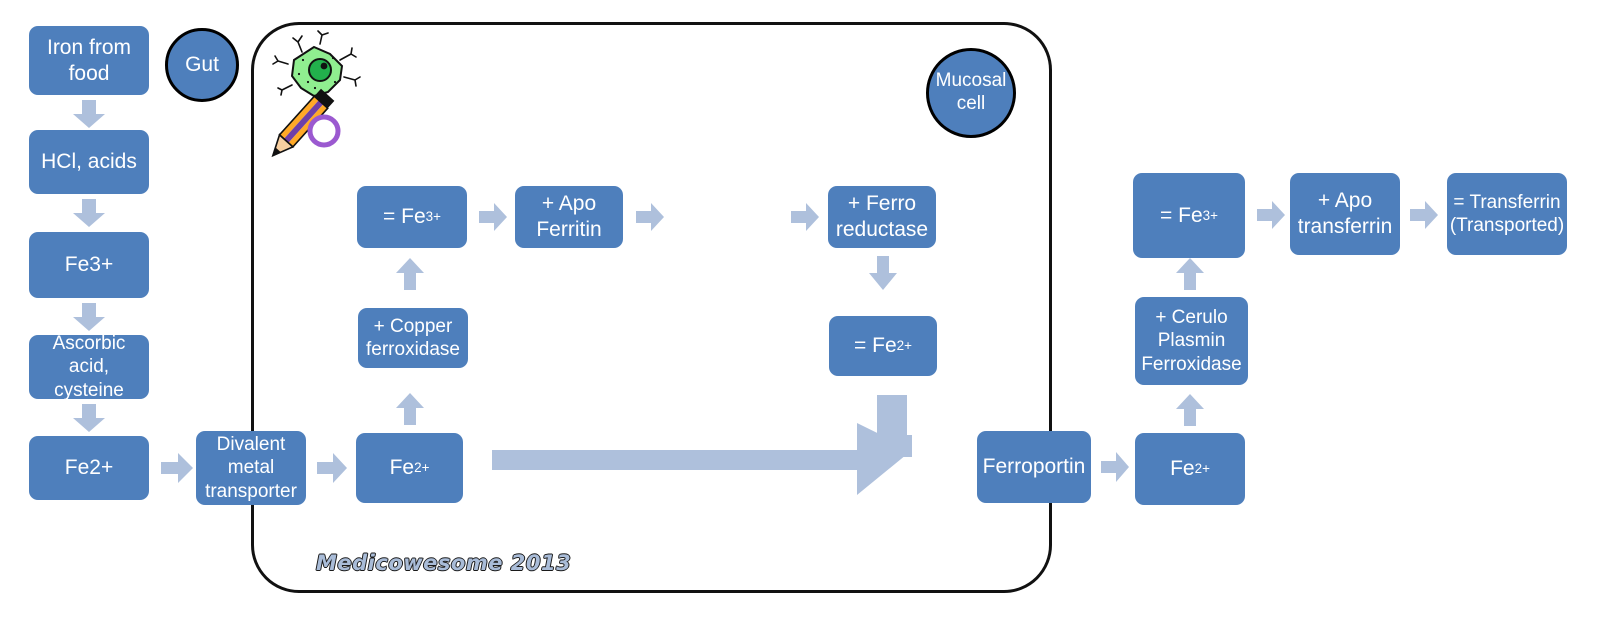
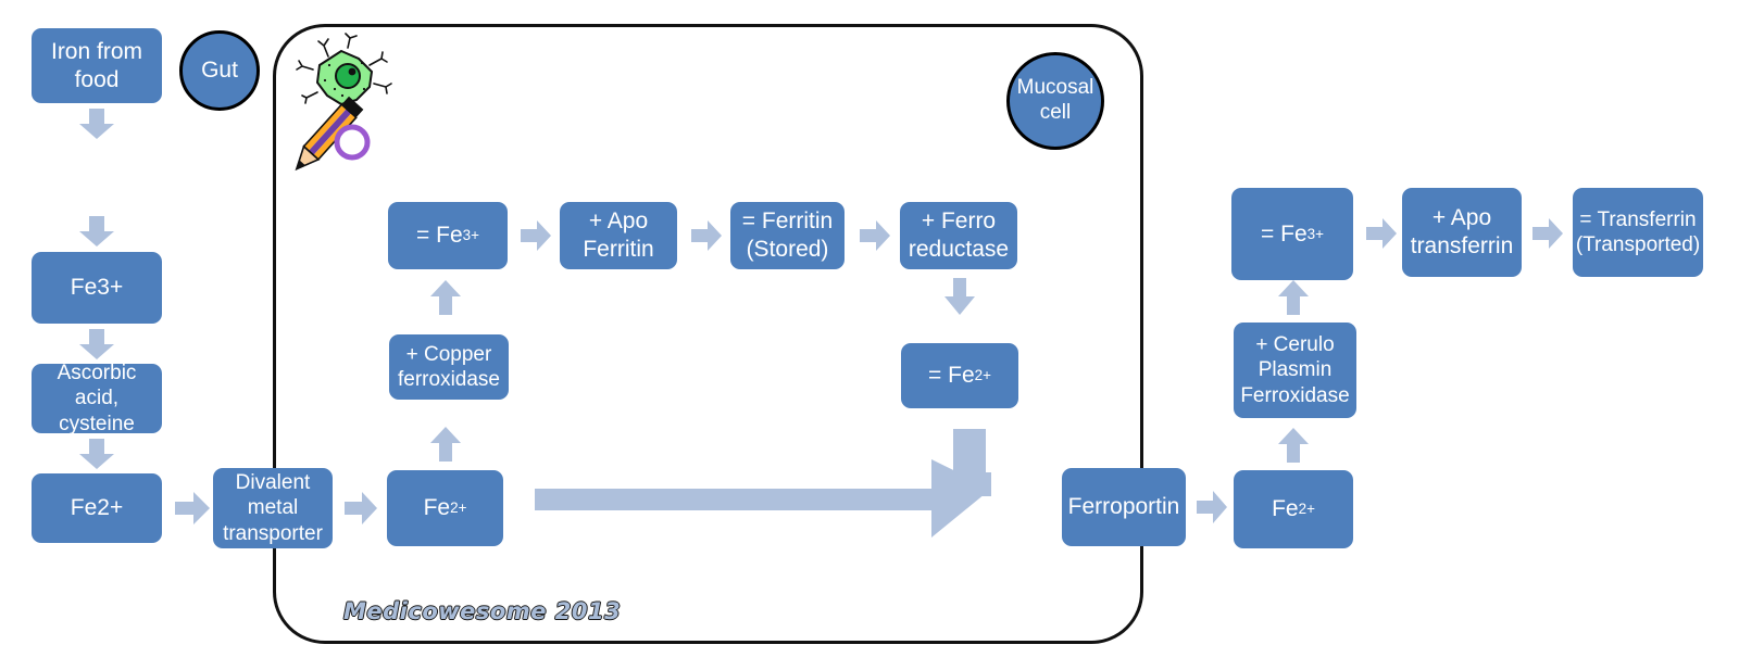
  Iron from
  food
- HCl, acids
  Fe3+
  Ascorbic
  acid, cysteine
  Fe2+
  Gut
  Mucosal
  cell
  Divalent
  metal
  transporter
  Fe
  2+
  + Copper
  ferroxidase
  = Fe
  3+
  + Apo
  Ferritin
+ = Ferritin
+ (Stored)
  + Ferro
  reductase
  = Fe
  2+
  Ferroportin
  Fe
  2+
  + Cerulo
  Plasmin
  Ferroxidase
  = Fe
  3+
  + Apo
  transferrin
  = Transferrin
  (Transported)
  Medicowesome 2013
